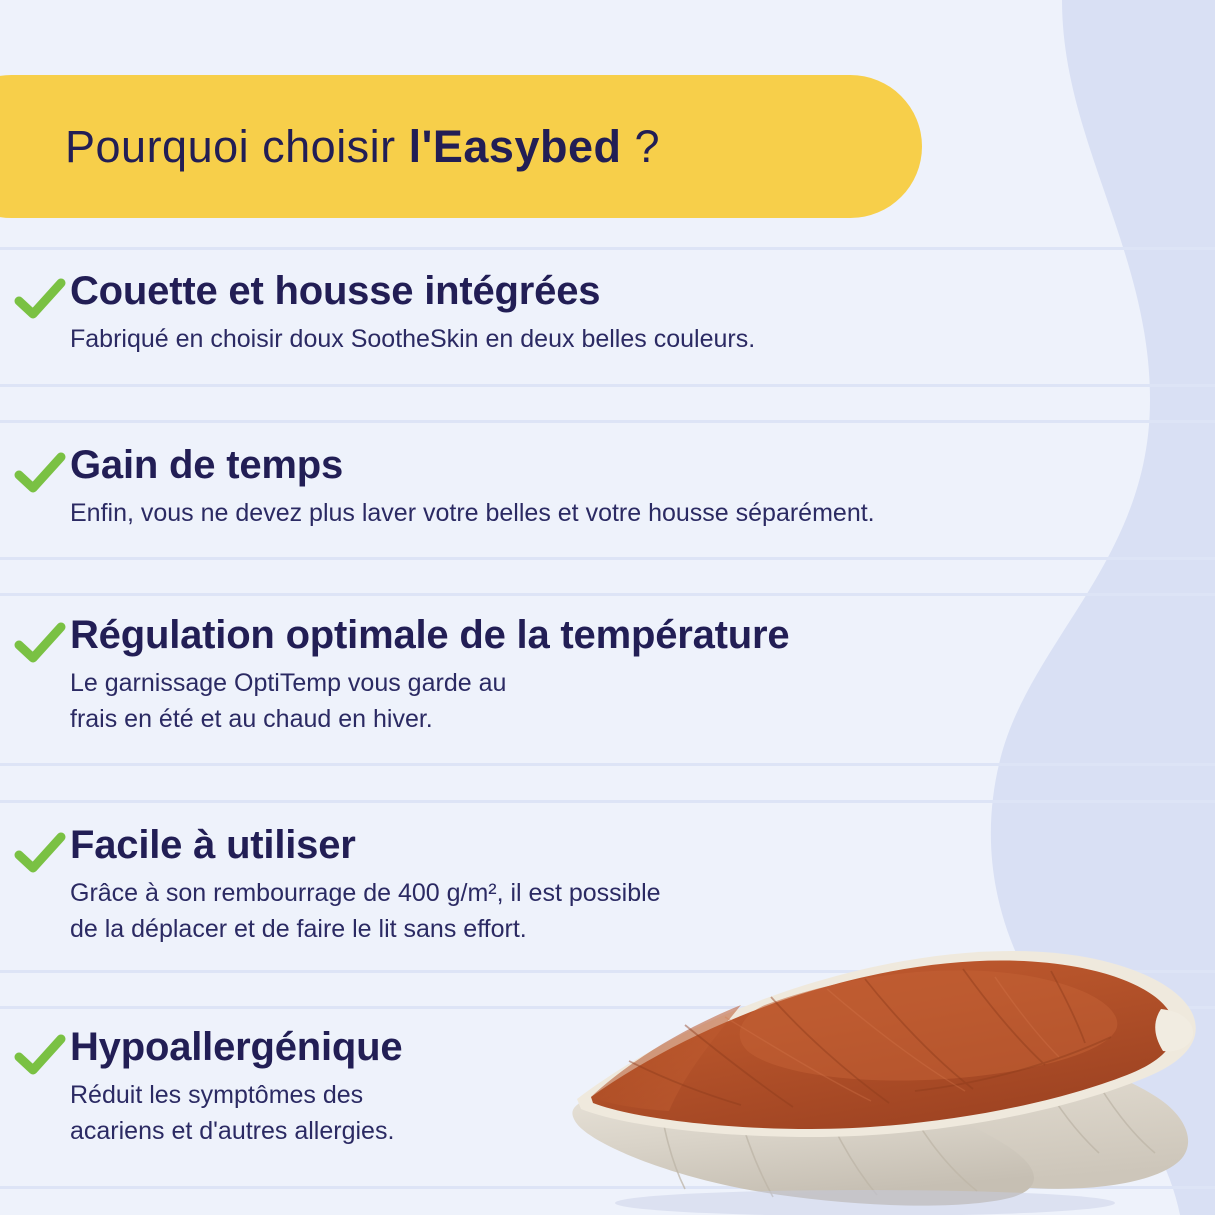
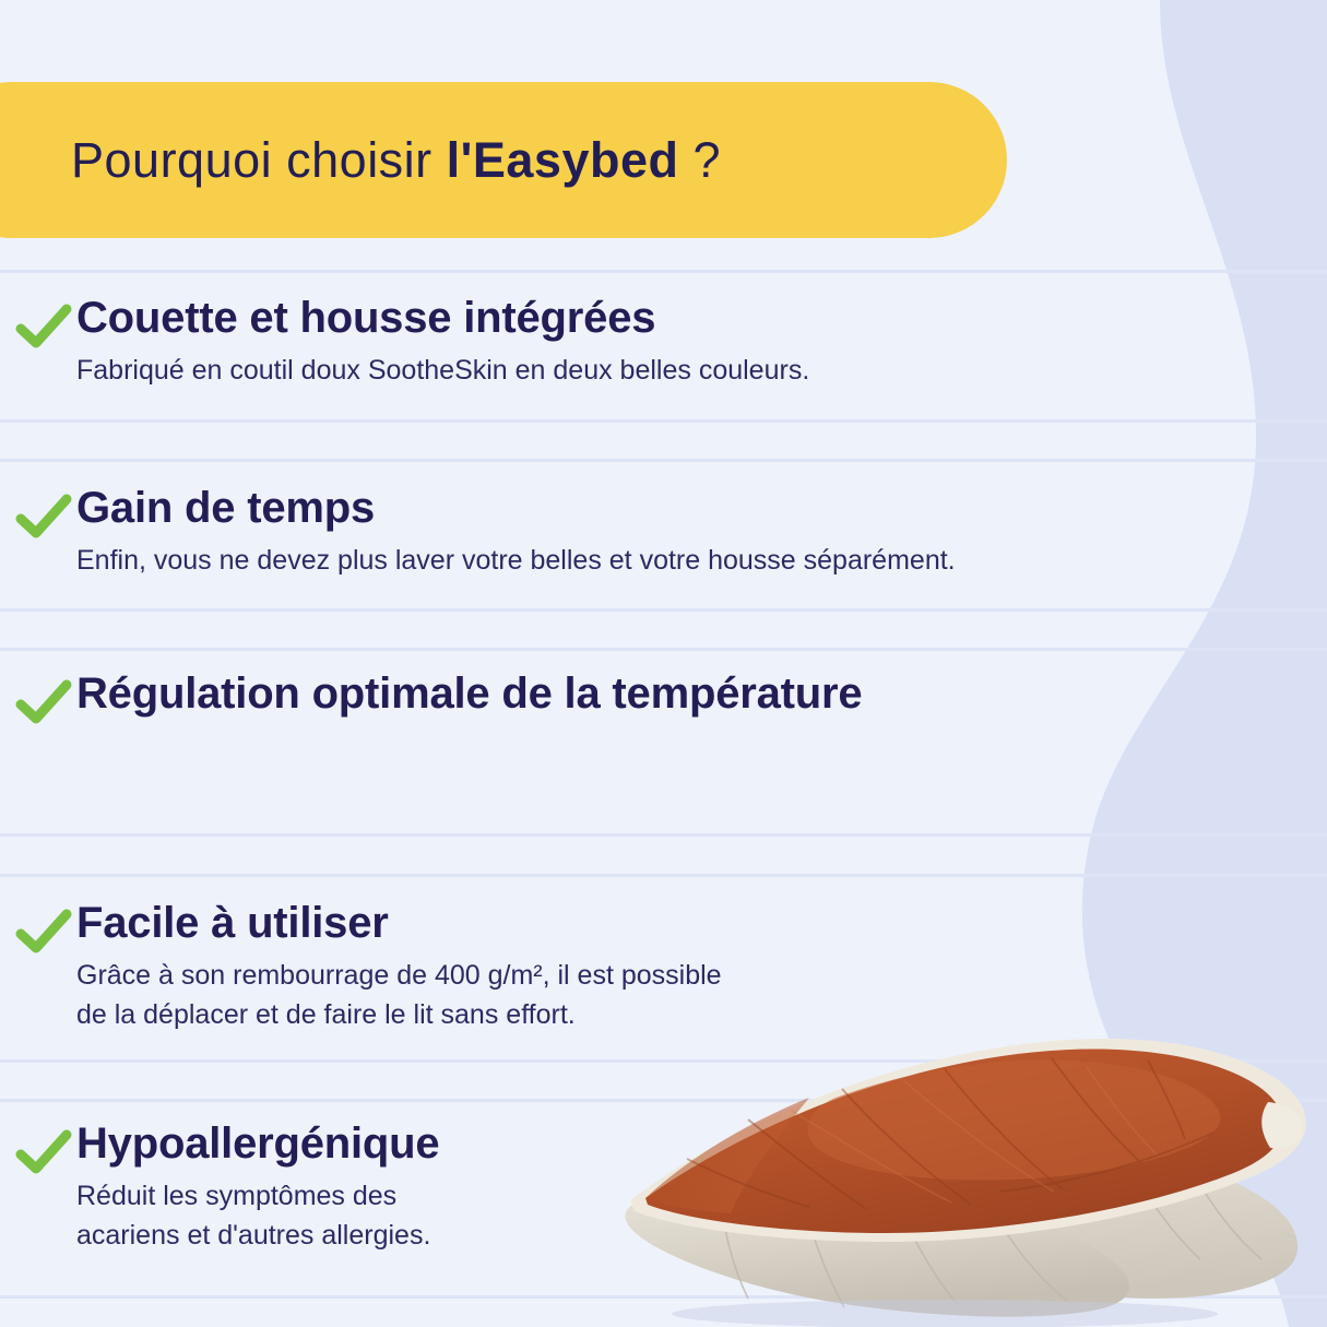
  Pourquoi choisir l'Easybed ?
  Couette et housse intégrées
- Fabriqué en choisir doux SootheSkin en deux belles couleurs.
+ Fabriqué en coutil doux SootheSkin en deux belles couleurs.
  Gain de temps
  Enfin, vous ne devez plus laver votre belles et votre housse séparément.
  Régulation optimale de la température
- Le garnissage OptiTemp vous garde au
- frais en été et au chaud en hiver.
  Facile à utiliser
  Grâce à son rembourrage de 400 g/m², il est possible
  de la déplacer et de faire le lit sans effort.
  Hypoallergénique
  Réduit les symptômes des
  acariens et d'autres allergies.
